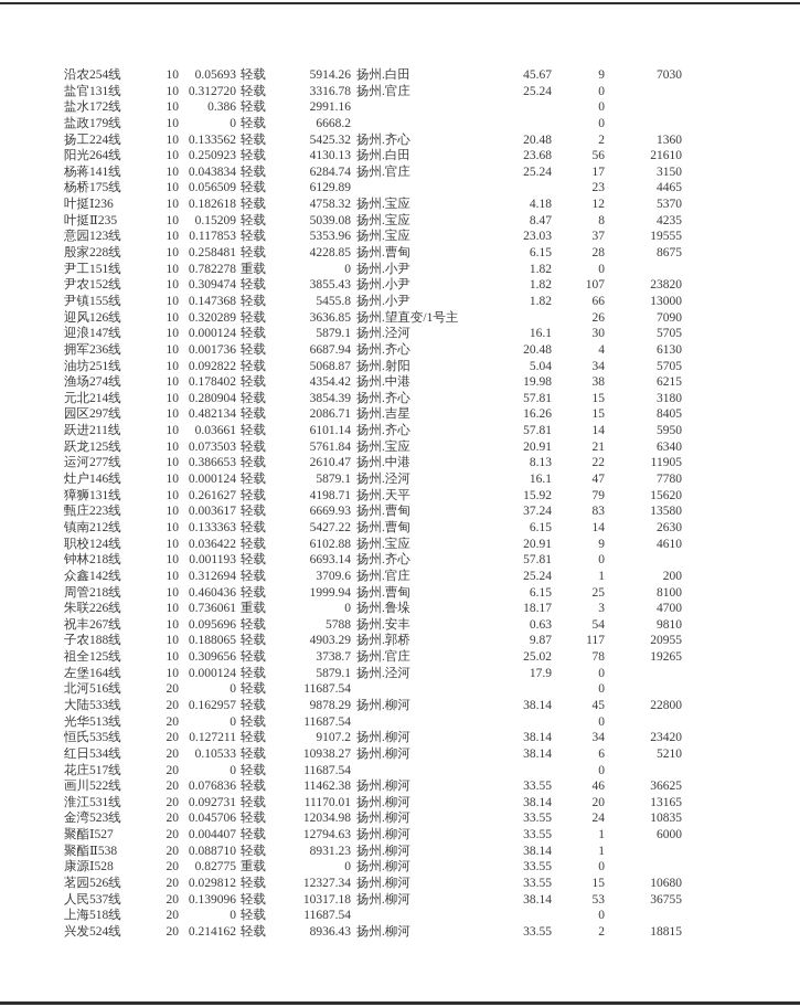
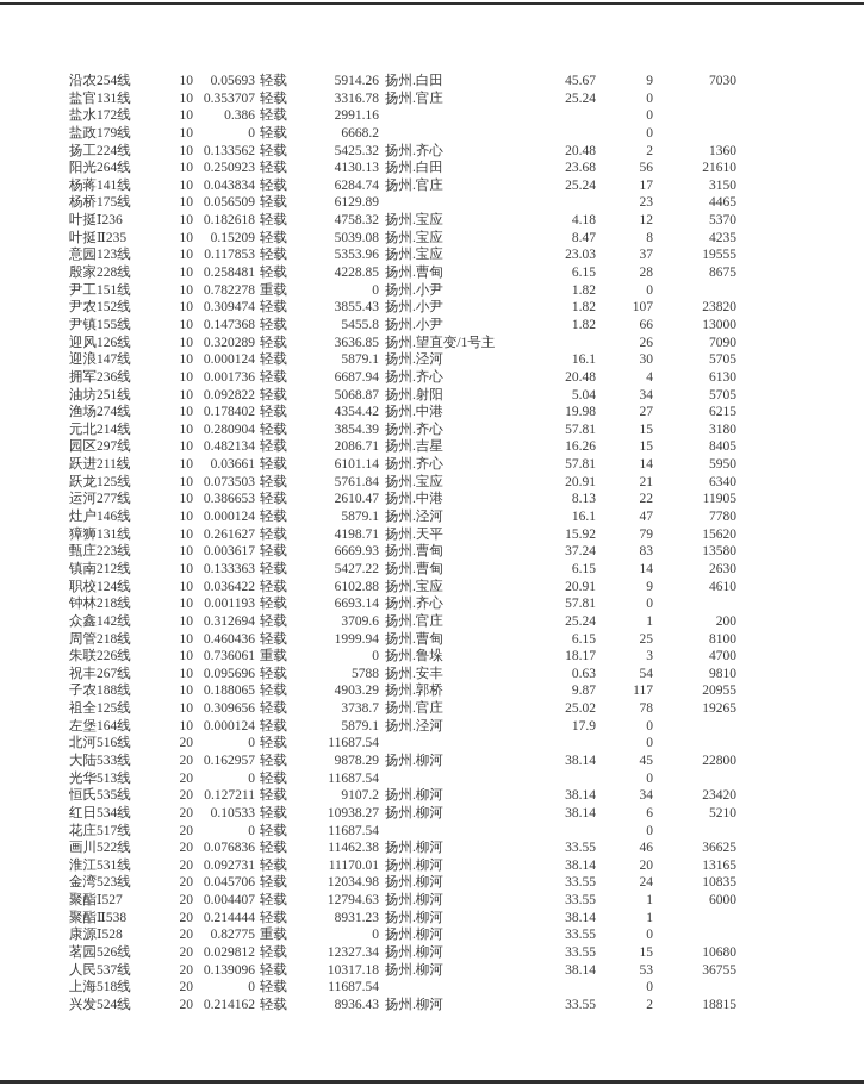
  沿农254线
  10
  0.05693
  轻载
  5914.26
  扬州.白田
  45.67
  9
  7030
  盐官131线
  10
- 0.312720
+ 0.353707
  轻载
  3316.78
  扬州.官庄
  25.24
  0
  盐水172线
  10
  0.386
  轻载
  2991.16
  0
  盐政179线
  10
  0
  轻载
  6668.2
  0
  扬工224线
  10
  0.133562
  轻载
  5425.32
  扬州.齐心
  20.48
  2
  1360
  阳光264线
  10
  0.250923
  轻载
  4130.13
  扬州.白田
  23.68
  56
  21610
  杨蒋141线
  10
  0.043834
  轻载
  6284.74
  扬州.官庄
  25.24
  17
  3150
  杨桥175线
  10
  0.056509
  轻载
  6129.89
  23
  4465
  叶挺Ⅰ236
  10
  0.182618
  轻载
  4758.32
  扬州.宝应
  4.18
  12
  5370
  叶挺Ⅱ235
  10
  0.15209
  轻载
  5039.08
  扬州.宝应
  8.47
  8
  4235
  意园123线
  10
  0.117853
  轻载
  5353.96
  扬州.宝应
  23.03
  37
  19555
  殷家228线
  10
  0.258481
  轻载
  4228.85
  扬州.曹甸
  6.15
  28
  8675
  尹工151线
  10
  0.782278
  重载
  0
  扬州.小尹
  1.82
  0
  尹农152线
  10
  0.309474
  轻载
  3855.43
  扬州.小尹
  1.82
  107
  23820
  尹镇155线
  10
  0.147368
  轻载
  5455.8
  扬州.小尹
  1.82
  66
  13000
  迎风126线
  10
  0.320289
  轻载
  3636.85
  扬州.望直变/1号主
  26
  7090
  迎浪147线
  10
  0.000124
  轻载
  5879.1
  扬州.泾河
  16.1
  30
  5705
  拥军236线
  10
  0.001736
  轻载
  6687.94
  扬州.齐心
  20.48
  4
  6130
  油坊251线
  10
  0.092822
  轻载
  5068.87
  扬州.射阳
  5.04
  34
  5705
  渔场274线
  10
  0.178402
  轻载
  4354.42
  扬州.中港
  19.98
- 38
+ 27
  6215
  元北214线
  10
  0.280904
  轻载
  3854.39
  扬州.齐心
  57.81
  15
  3180
  园区297线
  10
  0.482134
  轻载
  2086.71
  扬州.吉星
  16.26
  15
  8405
  跃进211线
  10
  0.03661
  轻载
  6101.14
  扬州.齐心
  57.81
  14
  5950
  跃龙125线
  10
  0.073503
  轻载
  5761.84
  扬州.宝应
  20.91
  21
  6340
  运河277线
  10
  0.386653
  轻载
  2610.47
  扬州.中港
  8.13
  22
  11905
  灶户146线
  10
  0.000124
  轻载
  5879.1
  扬州.泾河
  16.1
  47
  7780
  獐狮131线
  10
  0.261627
  轻载
  4198.71
  扬州.天平
  15.92
  79
  15620
  甄庄223线
  10
  0.003617
  轻载
  6669.93
  扬州.曹甸
  37.24
  83
  13580
  镇南212线
  10
  0.133363
  轻载
  5427.22
  扬州.曹甸
  6.15
  14
  2630
  职校124线
  10
  0.036422
  轻载
  6102.88
  扬州.宝应
  20.91
  9
  4610
  钟林218线
  10
  0.001193
  轻载
  6693.14
  扬州.齐心
  57.81
  0
  众鑫142线
  10
  0.312694
  轻载
  3709.6
  扬州.官庄
  25.24
  1
  200
  周管218线
  10
  0.460436
  轻载
  1999.94
  扬州.曹甸
  6.15
  25
  8100
  朱联226线
  10
  0.736061
  重载
  0
  扬州.鲁垛
  18.17
  3
  4700
  祝丰267线
  10
  0.095696
  轻载
  5788
  扬州.安丰
  0.63
  54
  9810
  子农188线
  10
  0.188065
  轻载
  4903.29
  扬州.郭桥
  9.87
  117
  20955
  祖全125线
  10
  0.309656
  轻载
  3738.7
  扬州.官庄
  25.02
  78
  19265
  左堡164线
  10
  0.000124
  轻载
  5879.1
  扬州.泾河
  17.9
  0
  北河516线
  20
  0
  轻载
  11687.54
  0
  大陆533线
  20
  0.162957
  轻载
  9878.29
  扬州.柳河
  38.14
  45
  22800
  光华513线
  20
  0
  轻载
  11687.54
  0
  恒氏535线
  20
  0.127211
  轻载
  9107.2
  扬州.柳河
  38.14
  34
  23420
  红日534线
  20
  0.10533
  轻载
  10938.27
  扬州.柳河
  38.14
  6
  5210
  花庄517线
  20
  0
  轻载
  11687.54
  0
  画川522线
  20
  0.076836
  轻载
  11462.38
  扬州.柳河
  33.55
  46
  36625
  淮江531线
  20
  0.092731
  轻载
  11170.01
  扬州.柳河
  38.14
  20
  13165
  金湾523线
  20
  0.045706
  轻载
  12034.98
  扬州.柳河
  33.55
  24
  10835
  聚酯Ⅰ527
  20
  0.004407
  轻载
  12794.63
  扬州.柳河
  33.55
  1
  6000
  聚酯Ⅱ538
  20
- 0.088710
+ 0.214444
  轻载
  8931.23
  扬州.柳河
  38.14
  1
  康源Ⅰ528
  20
  0.82775
  重载
  0
  扬州.柳河
  33.55
  0
  茗园526线
  20
  0.029812
  轻载
  12327.34
  扬州.柳河
  33.55
  15
  10680
  人民537线
  20
  0.139096
  轻载
  10317.18
  扬州.柳河
  38.14
  53
  36755
  上海518线
  20
  0
  轻载
  11687.54
  0
  兴发524线
  20
  0.214162
  轻载
  8936.43
  扬州.柳河
  33.55
  2
  18815
